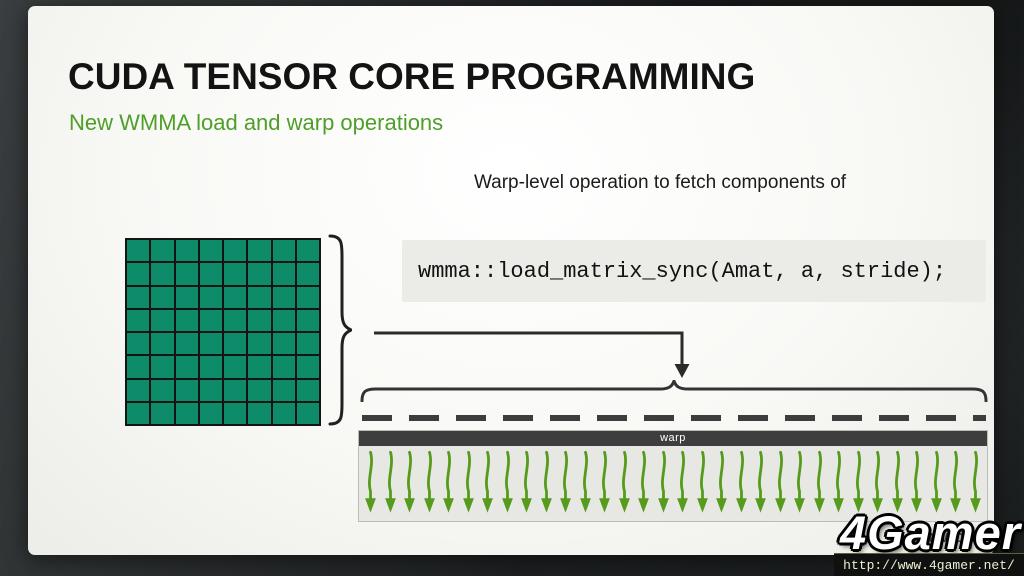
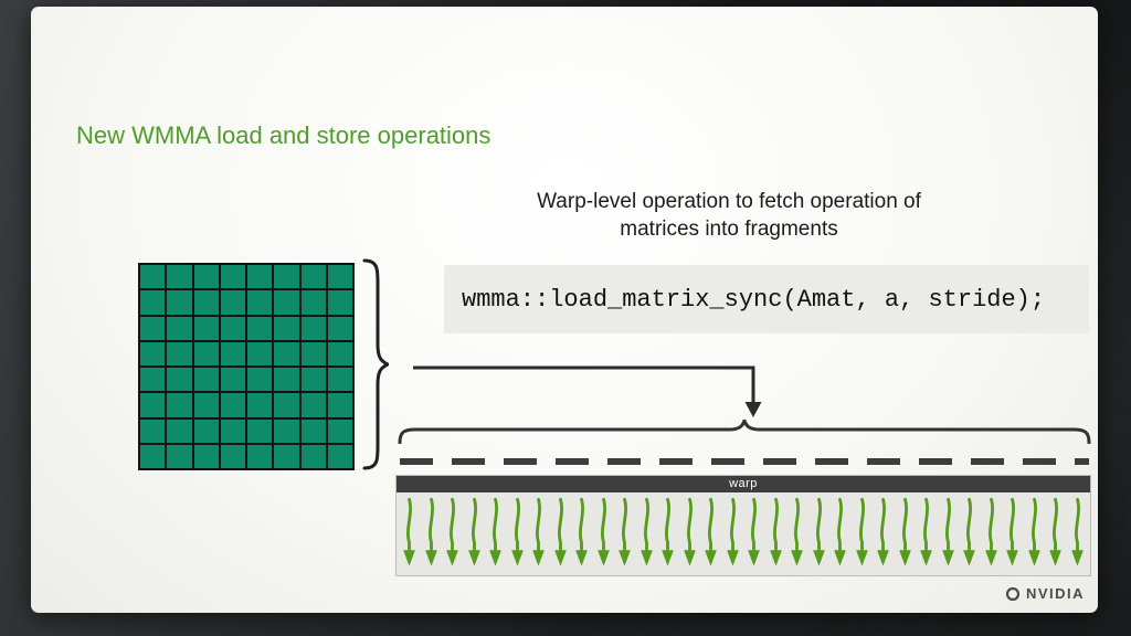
- CUDA TENSOR CORE PROGRAMMING
- New WMMA load and warp operations
+ New WMMA load and store operations
- Warp-level operation to fetch components of
+ Warp-level operation to fetch operation of
+ matrices into fragments
  wmma::load_matrix_sync(Amat, a, stride);
  warp
  NVIDIA
- 4Gamer
- http://www.4gamer.net/
